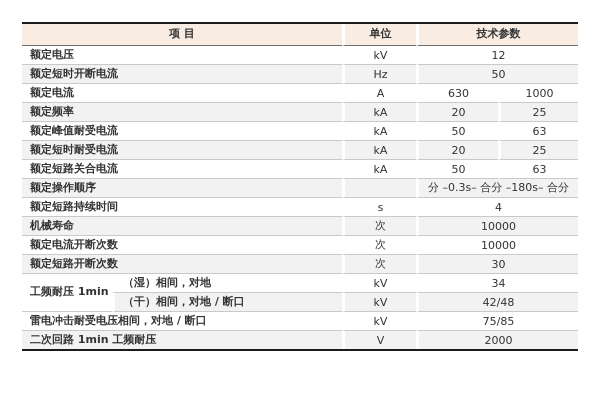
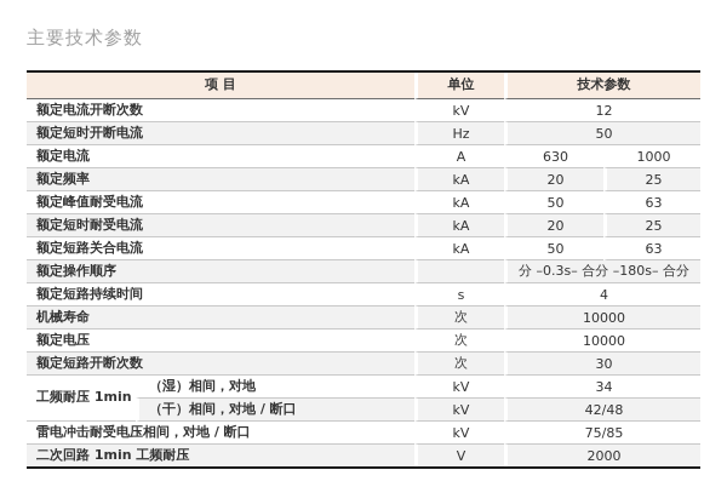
+ 主要技术参数
  项 目	单位	技术参数
- 额定电压	kV	12
+ 额定电流开断次数	kV	12
  额定短时开断电流	Hz	50
  额定电流	A	630	1000
  额定频率	kA	20	25
  额定峰值耐受电流	kA	50	63
  额定短时耐受电流	kA	20	25
  额定短路关合电流	kA	50	63
  额定操作顺序		分 –0.3s– 合分 –180s– 合分
  额定短路持续时间	s	4
  机械寿命	次	10000
- 额定电流开断次数	次	10000
+ 额定电压	次	10000
  额定短路开断次数	次	30
  工频耐压 1min	（湿）相间，对地	kV	34
  （干）相间，对地 / 断口	kV	42/48
  雷电冲击耐受电压相间，对地 / 断口	kV	75/85
  二次回路 1min 工频耐压	V	2000
